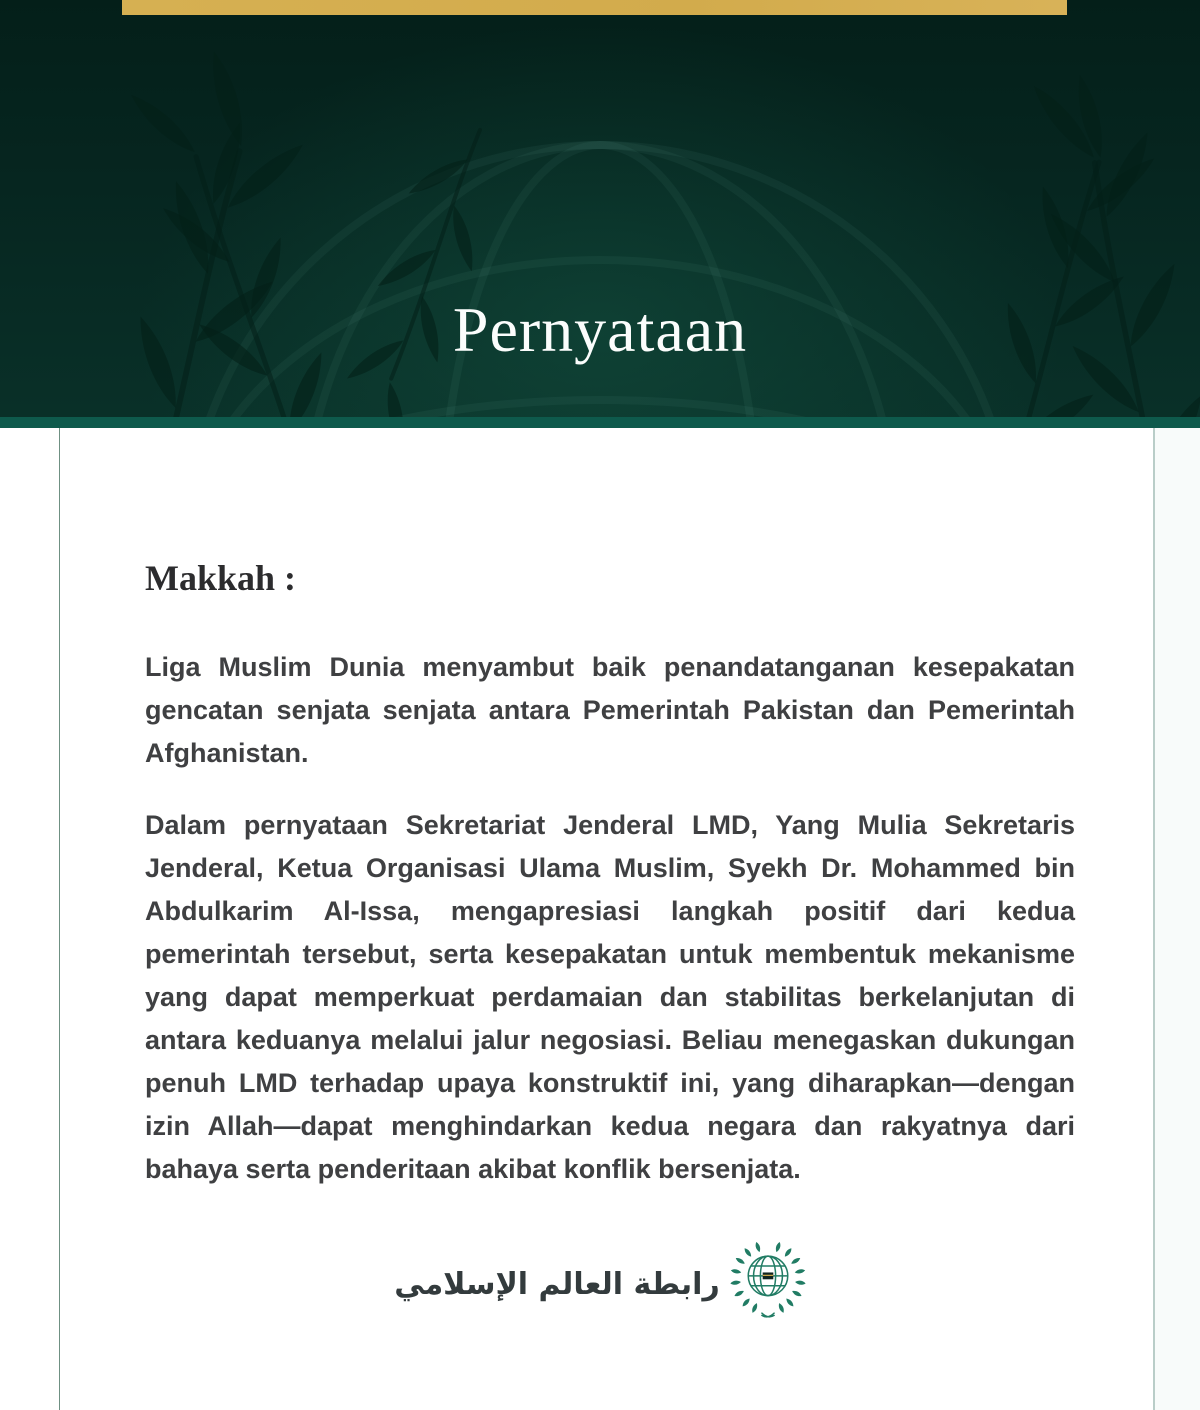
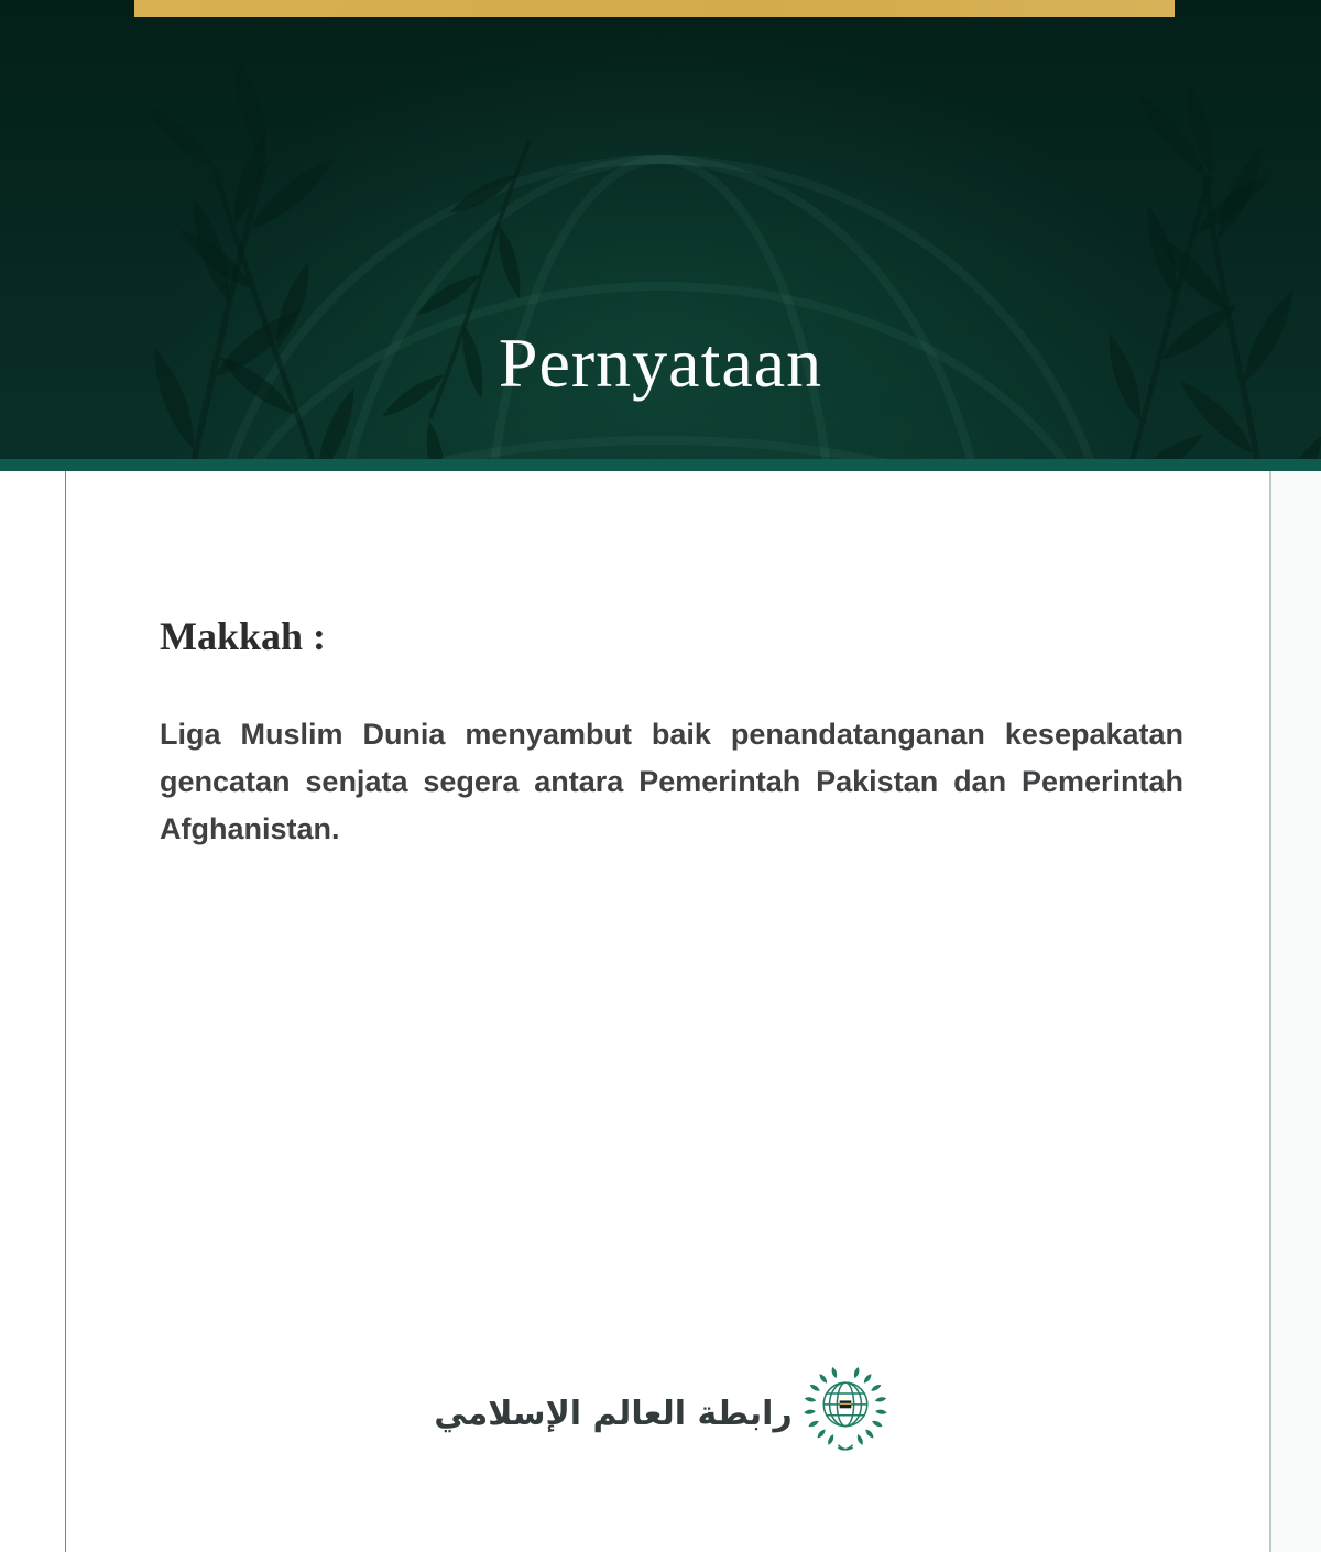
  Pernyataan
  Makkah :
- Liga Muslim Dunia menyambut baik penandatanganan kesepakatan gencatan senjata senjata antara Pemerintah Pakistan dan Pemerintah Afghanistan.
+ Liga Muslim Dunia menyambut baik penandatanganan kesepakatan gencatan senjata segera antara Pemerintah Pakistan dan Pemerintah Afghanistan.
- Dalam pernyataan Sekretariat Jenderal LMD, Yang Mulia Sekretaris Jenderal, Ketua Organisasi Ulama Muslim, Syekh Dr. Mohammed bin Abdulkarim Al-Issa, mengapresiasi langkah positif dari kedua pemerintah tersebut, serta kesepakatan untuk membentuk mekanisme yang dapat memperkuat perdamaian dan stabilitas berkelanjutan di antara keduanya melalui jalur negosiasi. Beliau menegaskan dukungan penuh LMD terhadap upaya konstruktif ini, yang diharapkan—dengan izin Allah—dapat menghindarkan kedua negara dan rakyatnya dari bahaya serta penderitaan akibat konflik bersenjata.
  رابطة العالم الإسلامي
